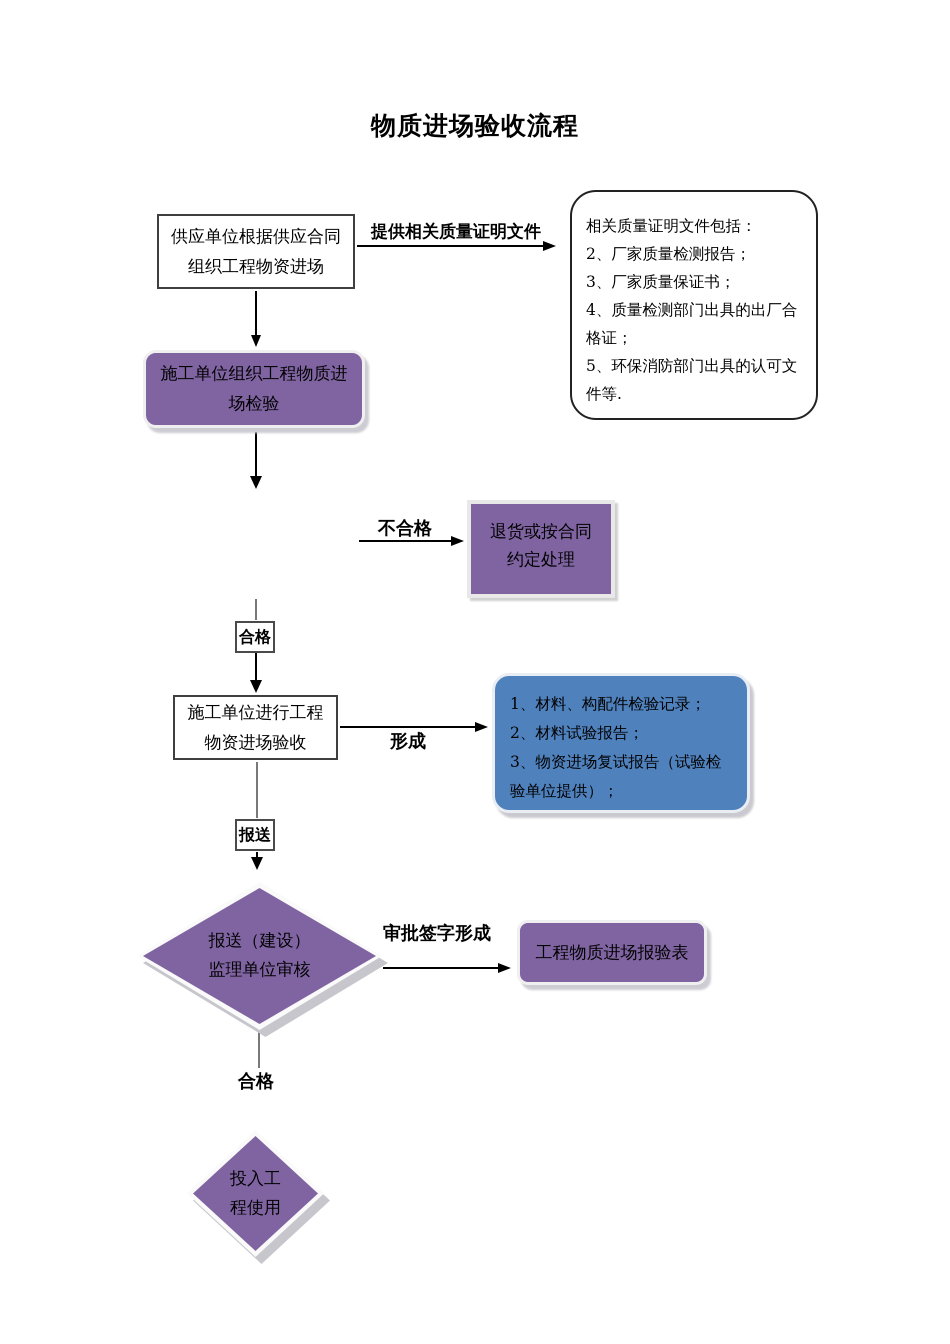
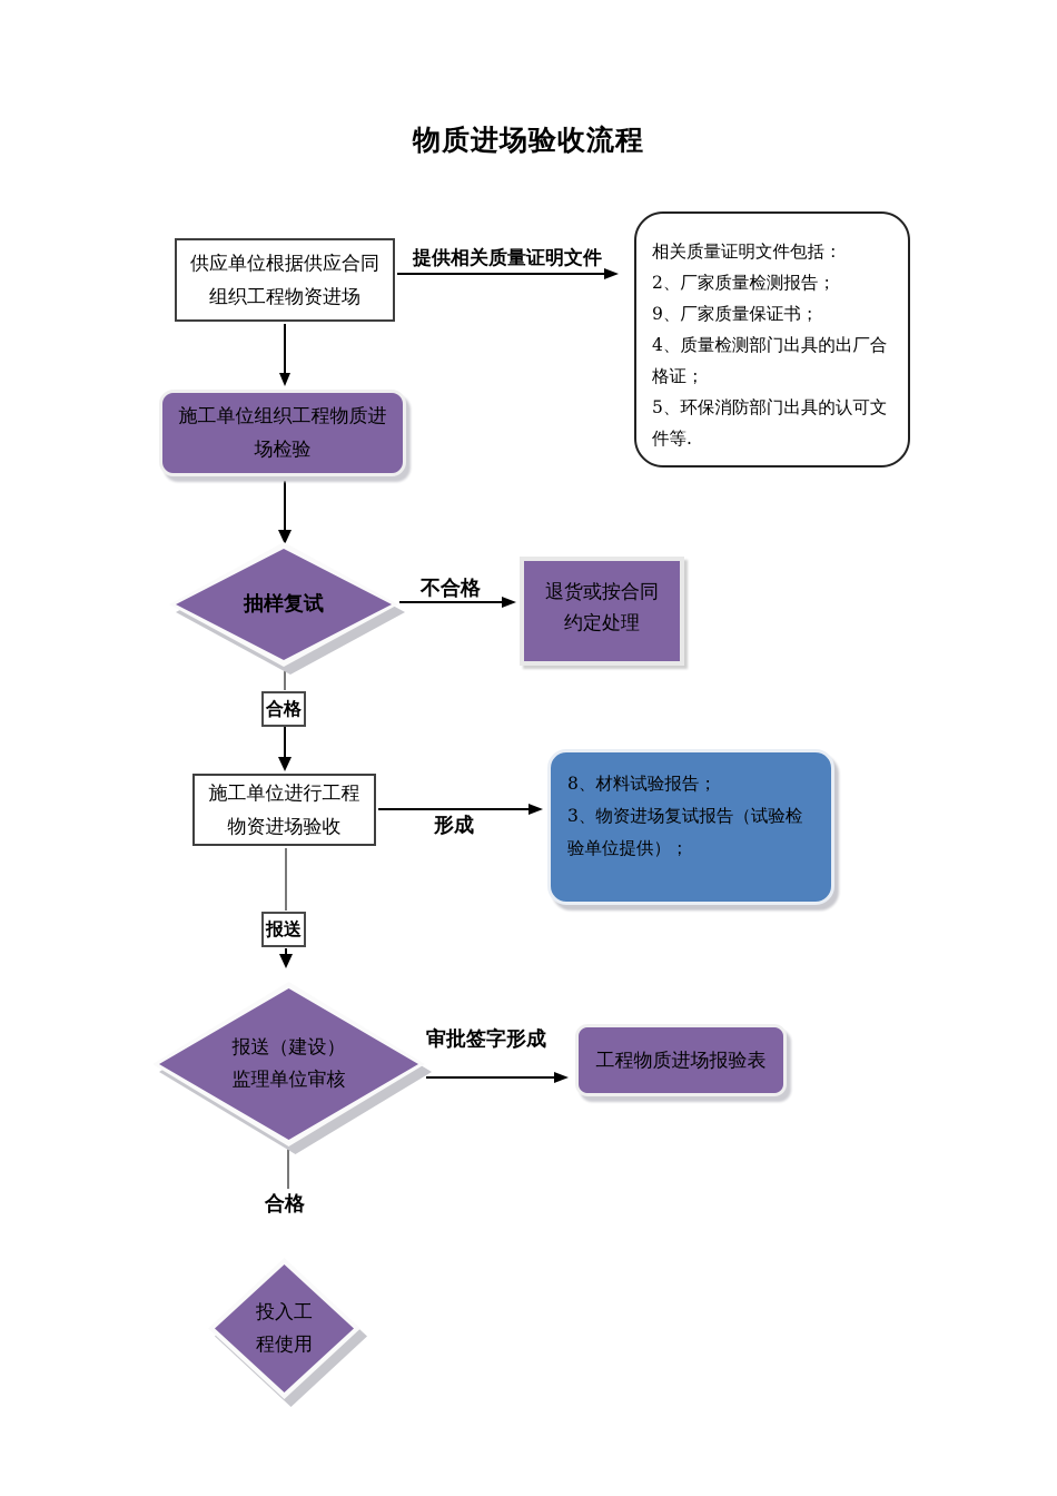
  物质进场验收流程
  供应单位根据供应合同
  组织工程物资进场
  相关质量证明文件包括：
  2、厂家质量检测报告；
- 3、厂家质量保证书；
+ 9、厂家质量保证书；
  4、质量检测部门出具的出厂合
  格证；
  5、环保消防部门出具的认可文
  件等.
  施工单位组织工程物质进
  场检验
+ 抽样复试
  退货或按合同
  约定处理
  合格
  施工单位进行工程
  物资进场验收
- 1、材料、构配件检验记录；
- 2、材料试验报告；
+ 8、材料试验报告；
  3、物资进场复试报告（试验检
  验单位提供）；
  报送
  报送（建设）
  监理单位审核
  工程物质进场报验表
  投入工
  程使用
  提供相关质量证明文件
  不合格
  形成
  审批签字形成
  合格
